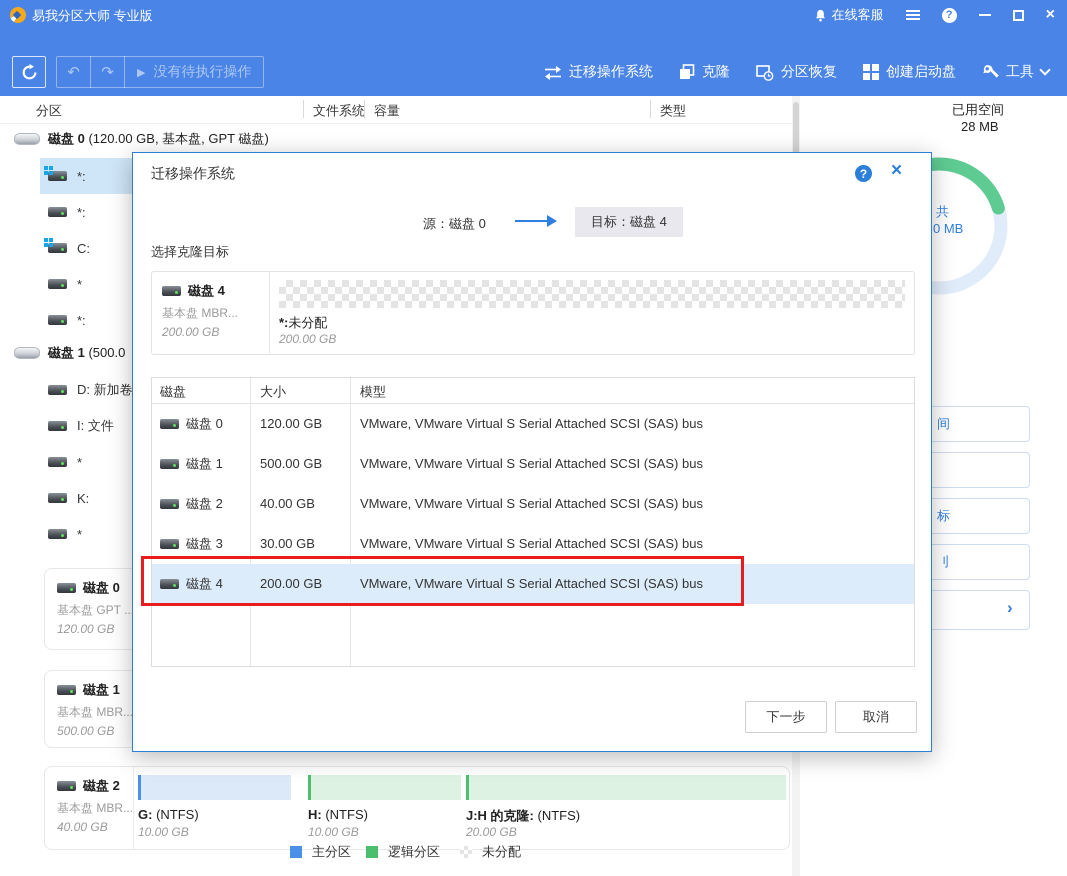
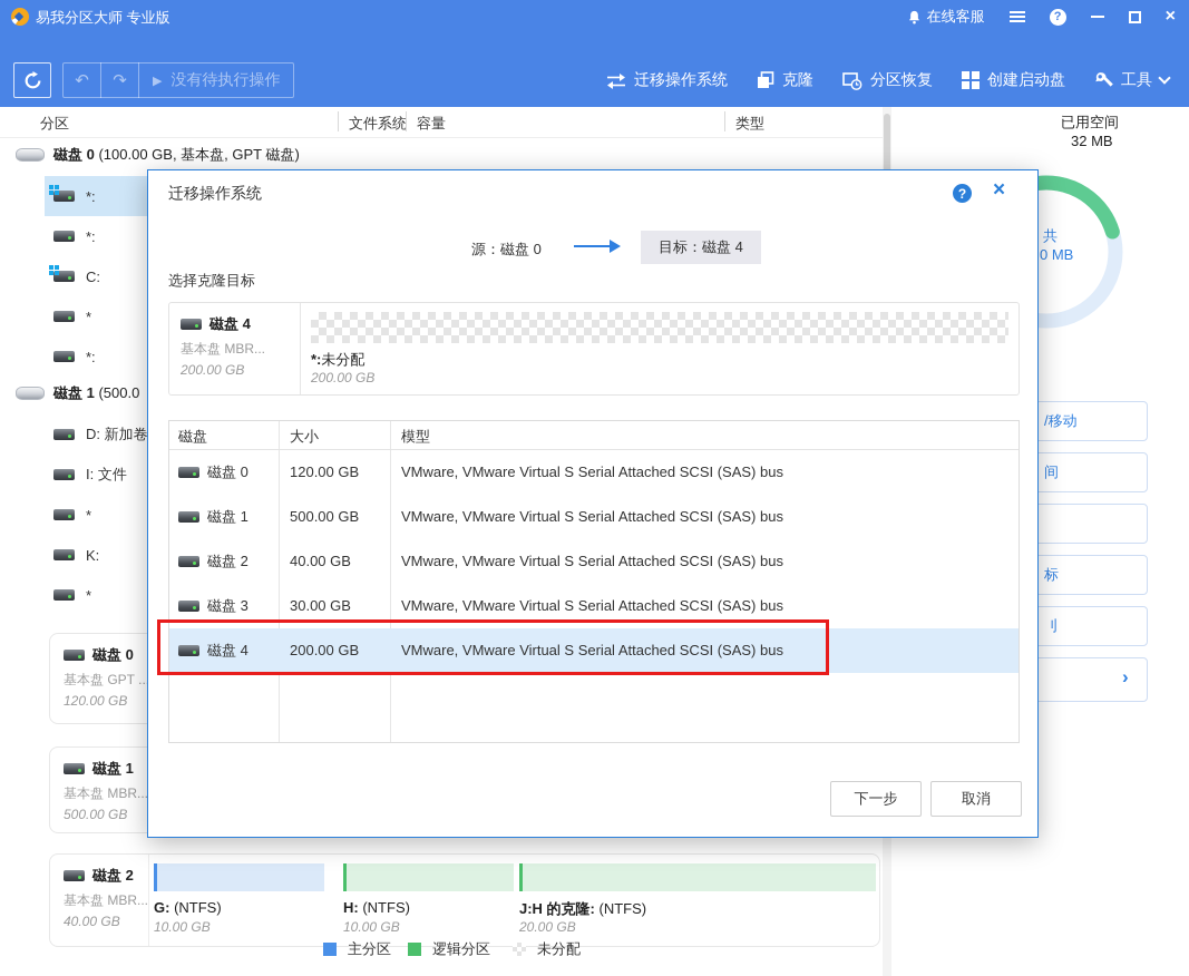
  易我分区大师 专业版
  在线客服
  ?
  ×
  ↶
  ↷
  ▶
  没有待执行操作
  迁移操作系统
  克隆
  分区恢复
  创建启动盘
  工具
  分区
  文件系统
  容量
  类型
- 磁盘 0 (120.00 GB, 基本盘, GPT 磁盘)
+ 磁盘 0 (100.00 GB, 基本盘, GPT 磁盘)
  *:
  *:
  C:
  *
  *:
  磁盘 1 (500.0
  D: 新加卷
  I: 文件
  *
  K:
  *
  磁盘 0
  基本盘 GPT ..
  120.00 GB
  磁盘 1
  基本盘 MBR..
  500.00 GB
  磁盘 2
  基本盘 MBR...
  40.00 GB
  G: (NTFS)
  10.00 GB
  H: (NTFS)
  10.00 GB
  J:H 的克隆: (NTFS)
  20.00 GB
  主分区
  逻辑分区
  未分配
  已用空间
- 28 MB
+ 32 MB
  共
  0 MB
+ /移动
  间
  标
  刂
  ›
  迁移操作系统
  ?
  ×
  源：磁盘 0
  目标：磁盘 4
  选择克隆目标
  磁盘 4
  基本盘 MBR...
  200.00 GB
  *:未分配
  200.00 GB
  磁盘
  大小
  模型
  磁盘 0
  120.00 GB
  VMware, VMware Virtual S Serial Attached SCSI (SAS) bus
  磁盘 1
  500.00 GB
  VMware, VMware Virtual S Serial Attached SCSI (SAS) bus
  磁盘 2
  40.00 GB
  VMware, VMware Virtual S Serial Attached SCSI (SAS) bus
  磁盘 3
  30.00 GB
  VMware, VMware Virtual S Serial Attached SCSI (SAS) bus
  磁盘 4
  200.00 GB
  VMware, VMware Virtual S Serial Attached SCSI (SAS) bus
  下一步
  取消
